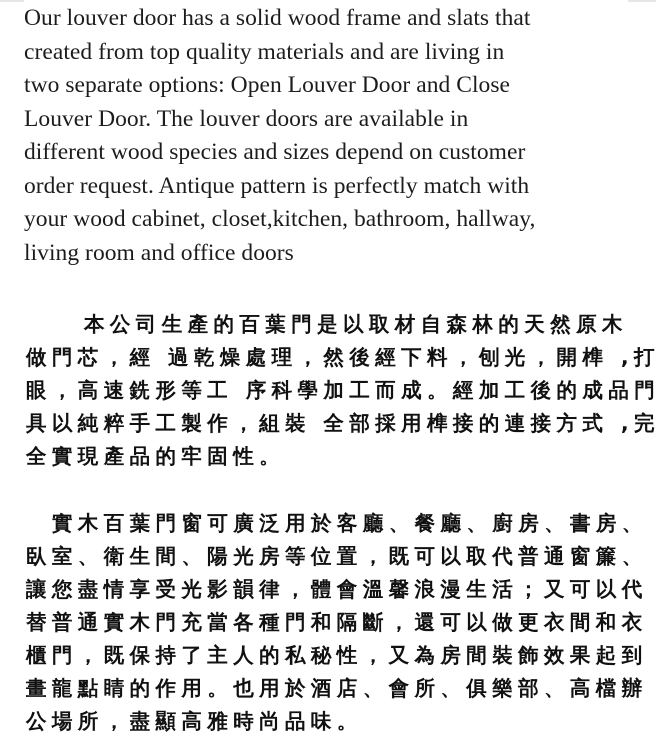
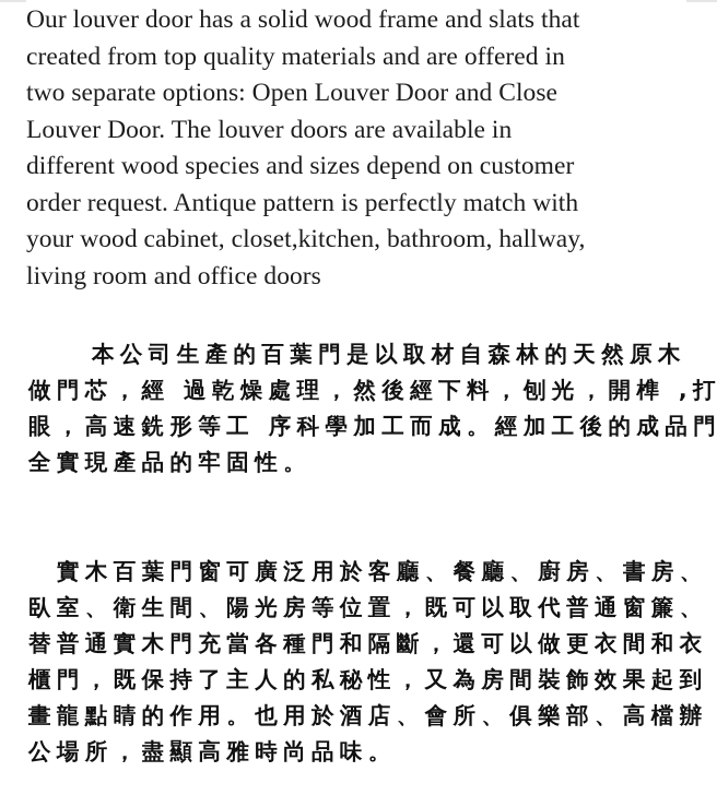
  Our louver door has a solid wood frame and slats that
- created from top quality materials and are living in
+ created from top quality materials and are offered in
  two separate options: Open Louver Door and Close
  Louver Door. The louver doors are available in
  different wood species and sizes depend on customer
  order request. Antique pattern is perfectly match with
  your wood cabinet, closet,kitchen, bathroom, hallway,
  living room and office doors
  本公司生產的百葉門是以取材自森林的天然原木
  做門芯，經 過乾燥處理，然後經下料，刨光，開榫 ,打
  眼，高速銑形等工 序科學加工而成。經加工後的成品門
- 具以純粹手工製作，組裝 全部採用榫接的連接方式 ,完
  全實現產品的牢固性。
  實木百葉門窗可廣泛用於客廳、餐廳、廚房、書房、
  臥室、衛生間、陽光房等位置，既可以取代普通窗簾、
- 讓您盡情享受光影韻律，體會溫馨浪漫生活；又可以代
  替普通實木門充當各種門和隔斷，還可以做更衣間和衣
  櫃門，既保持了主人的私秘性，又為房間裝飾效果起到
  畫龍點睛的作用。也用於酒店、會所、俱樂部、高檔辦
  公場所，盡顯高雅時尚品味。
